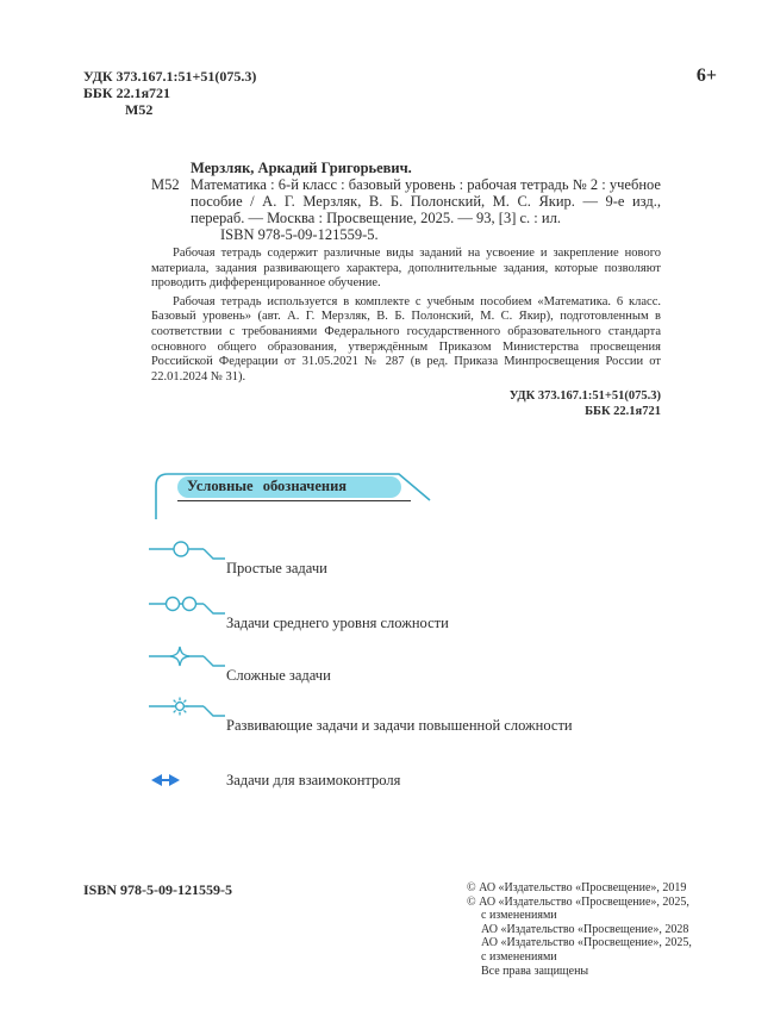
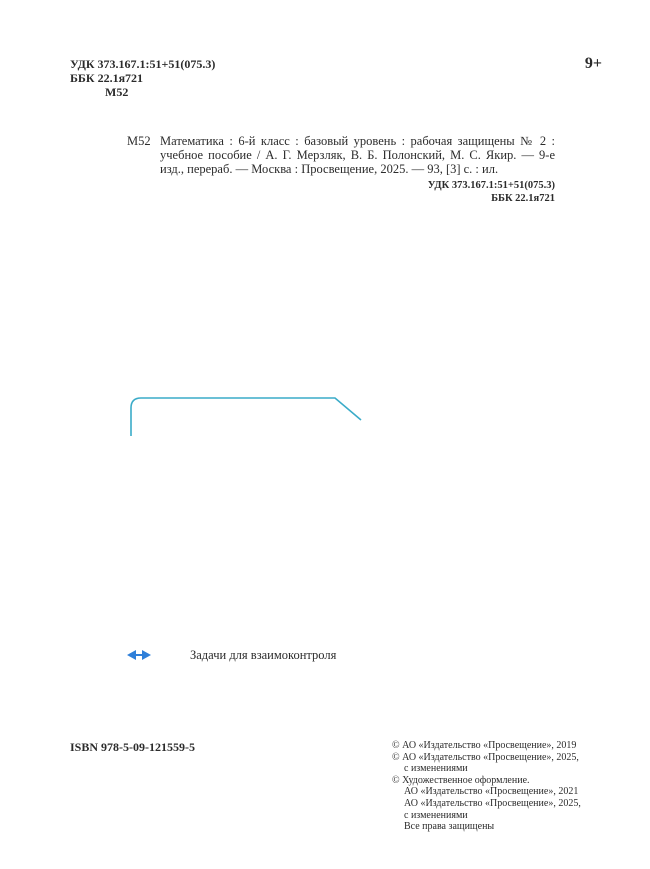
  УДК 373.167.1:51+51(075.3)
  ББК 22.1я721
  М52
- 6+
+ 9+
- Мерзляк, Аркадий Григорьевич.
  М52
- Математика : 6-й класс : базовый уровень : рабочая тетрадь № 2 : учебное пособие / А. Г. Мерзляк, В. Б. Полонский, М. С. Якир. — 9-е изд., перераб. — Москва : Просвещение, 2025. — 93, [3] с. : ил.
+ Математика : 6-й класс : базовый уровень : рабочая защищены № 2 : учебное пособие / А. Г. Мерзляк, В. Б. Полонский, М. С. Якир. — 9-е изд., перераб. — Москва : Просвещение, 2025. — 93, [3] с. : ил.
- ISBN 978-5-09-121559-5.
- Рабочая тетрадь содержит различные виды заданий на усвоение и закрепление нового материала, задания развивающего характера, дополнительные задания, которые позволяют проводить дифференцированное обучение.
- Рабочая тетрадь используется в комплекте с учебным пособием «Математика. 6 класс. Базовый уровень» (авт. А. Г. Мерзляк, В. Б. Полонский, М. С. Якир), подготовленным в соответствии с требованиями Федерального государственного образовательного стандарта основного общего образования, утверждённым Приказом Министерства просвещения Российской Федерации от 31.05.2021 № 287 (в ред. Приказа Минпросвещения России от 22.01.2024 № 31).
  УДК 373.167.1:51+51(075.3)
  ББК 22.1я721
- Условные обозначения
- Простые задачи
- Задачи среднего уровня сложности
- Сложные задачи
- Развивающие задачи и задачи повышенной сложности
  Задачи для взаимоконтроля
  ISBN 978-5-09-121559-5
  © АО «Издательство «Просвещение», 2019
  © АО «Издательство «Просвещение», 2025,
  с изменениями
+ © Художественное оформление.
- АО «Издательство «Просвещение», 2028
+ АО «Издательство «Просвещение», 2021
  АО «Издательство «Просвещение», 2025,
  с изменениями
  Все права защищены
